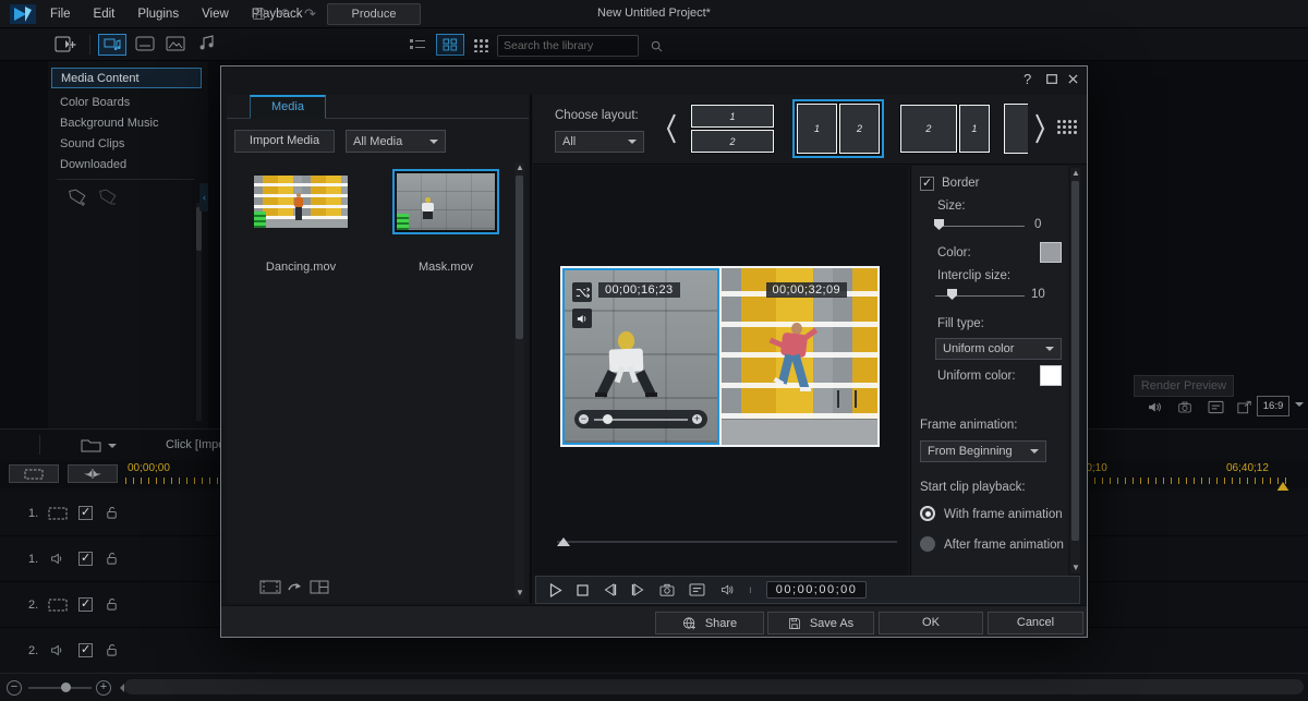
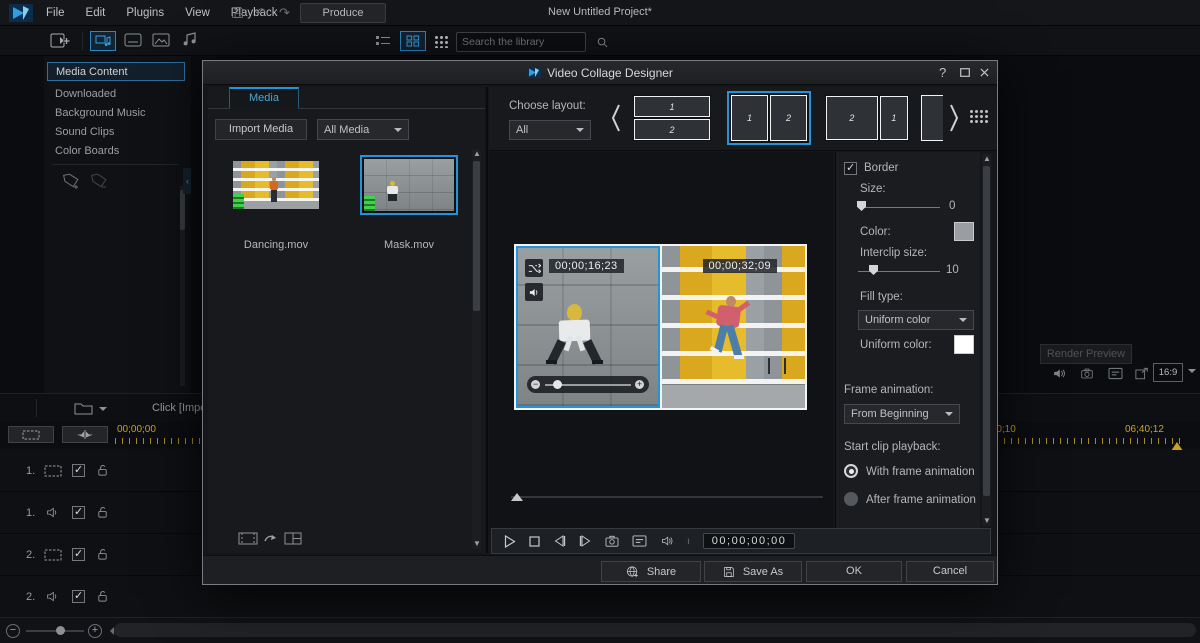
  File
  Edit
  Plugins
  View
  Payback
  ↶
  ↷
  Produce
  New Untitled Project*
  Search the library
  Media Content
- Color Boards
+ Downloaded
  Background Music
  Sound Clips
- Downloaded
+ Color Boards
  ‹
  Render Preview
  16:9
  00;00;00
  06;40;12
  1.
  1.
  2.
  2.
  −
  +
+ Video Collage Designer
  Media
  Import Media
  All Media
  Dancing.mov
  Mask.mov
  ▲
  ▼
  Choose layout:
  All
  1
  2
  1
  2
  2
  1
  00;00;16;23
  −
  +
  00;00;32;09
  Border
  Size:
  0
  Color:
  Interclip size:
  10
  Fill type:
  Uniform color
  Uniform color:
  Frame animation:
  From Beginning
  Start clip playback:
  With frame animation
  After frame animation
  ▲
  ▼
  ı
  00;00;00;00
  Share
  Save As
  OK
  Cancel
